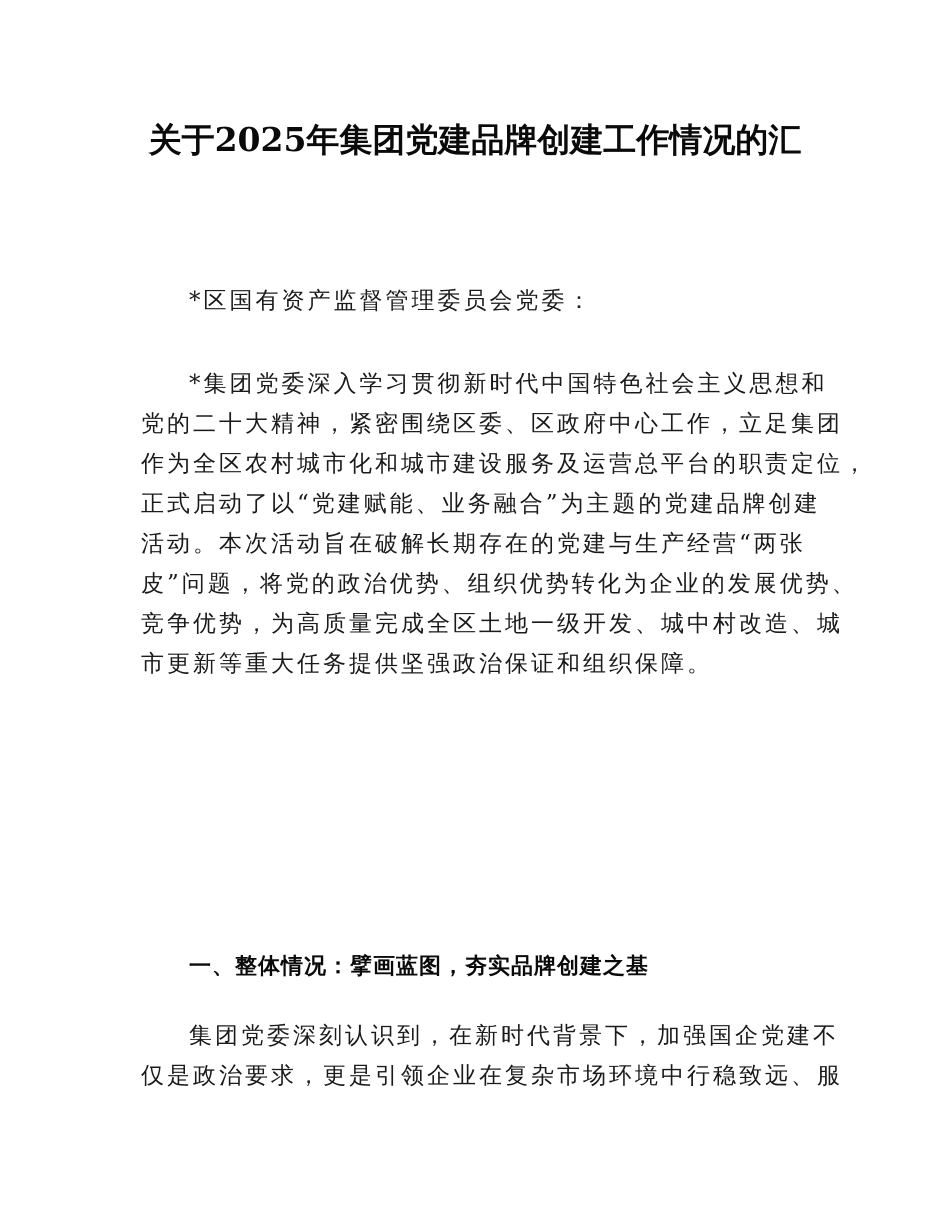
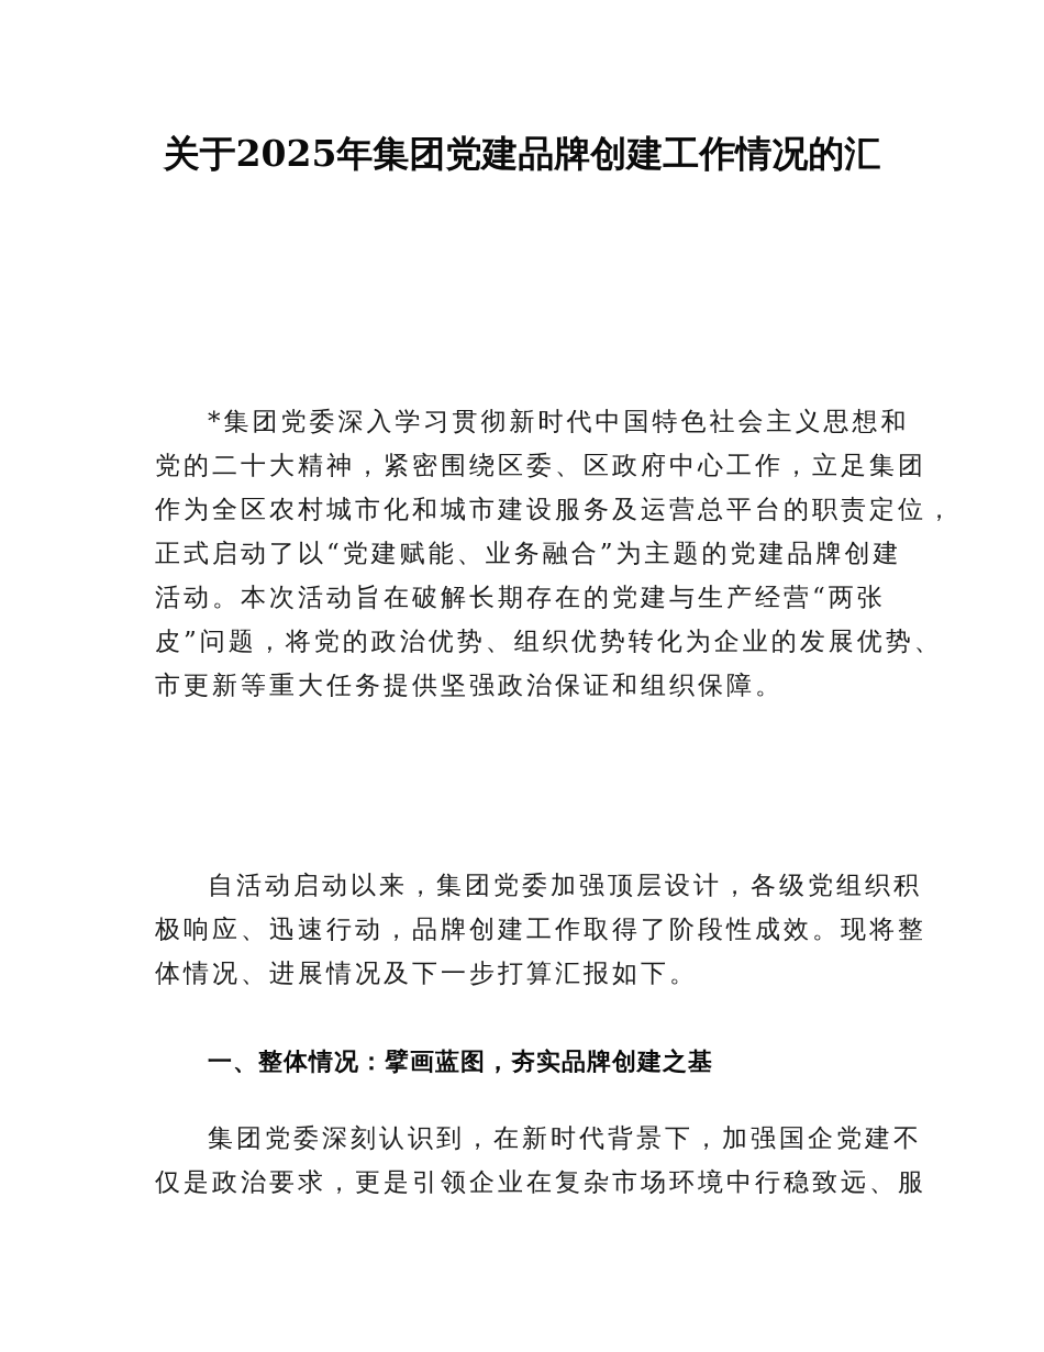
  关于2025年集团党建品牌创建工作情况的汇
- *区国有资产监督管理委员会党委：
  *集团党委深入学习贯彻新时代中国特色社会主义思想和
  党的二十大精神，紧密围绕区委、区政府中心工作，立足集团
  作为全区农村城市化和城市建设服务及运营总平台的职责定位，
  正式启动了以“党建赋能、业务融合”为主题的党建品牌创建
  活动。本次活动旨在破解长期存在的党建与生产经营“两张
  皮”问题，将党的政治优势、组织优势转化为企业的发展优势、
- 竞争优势，为高质量完成全区土地一级开发、城中村改造、城
  市更新等重大任务提供坚强政治保证和组织保障。
+ 自活动启动以来，集团党委加强顶层设计，各级党组织积
+ 极响应、迅速行动，品牌创建工作取得了阶段性成效。现将整
+ 体情况、进展情况及下一步打算汇报如下。
  一、整体情况：擘画蓝图，夯实品牌创建之基
  集团党委深刻认识到，在新时代背景下，加强国企党建不
  仅是政治要求，更是引领企业在复杂市场环境中行稳致远、服
